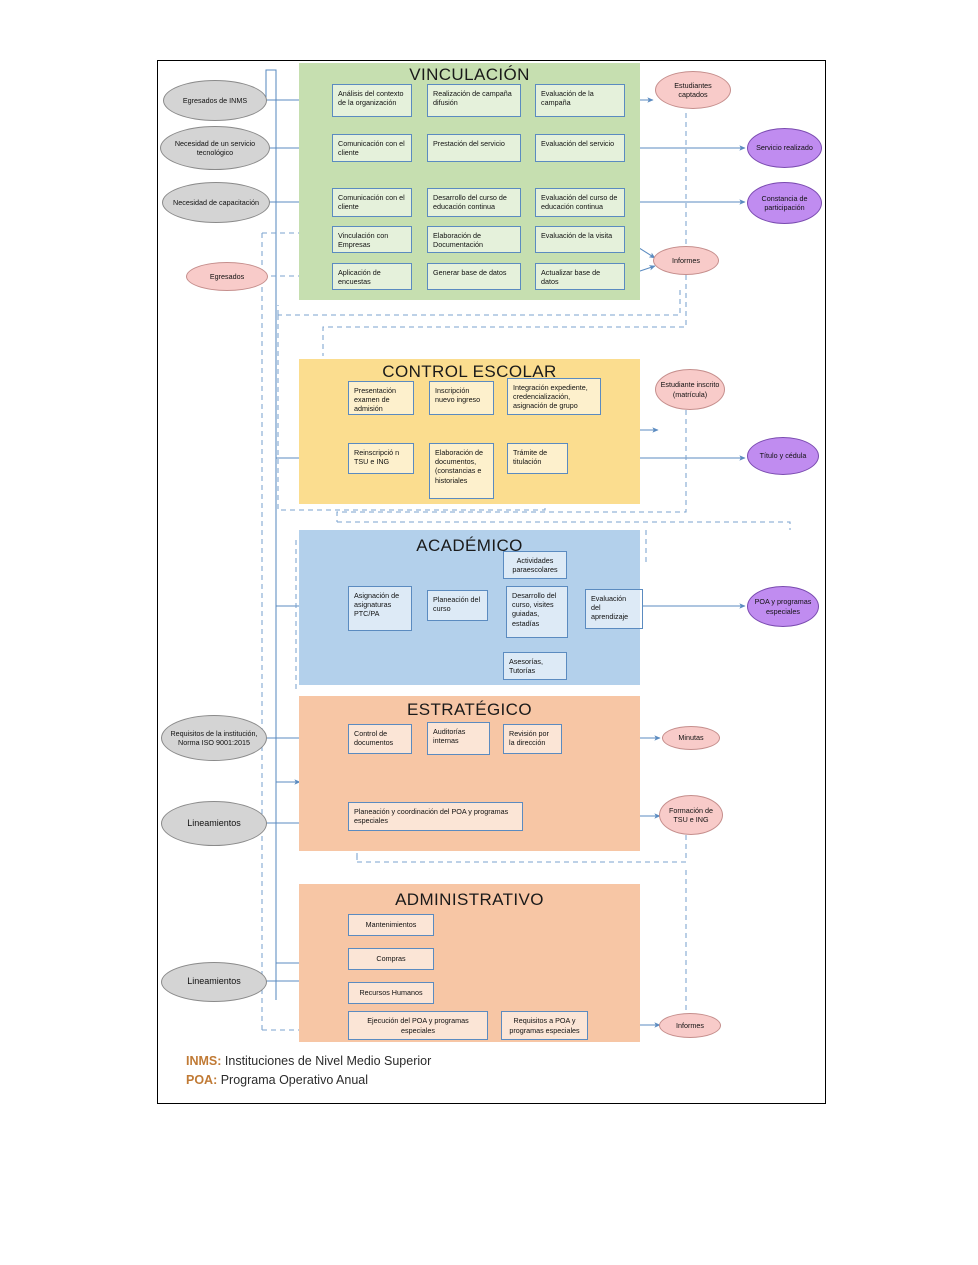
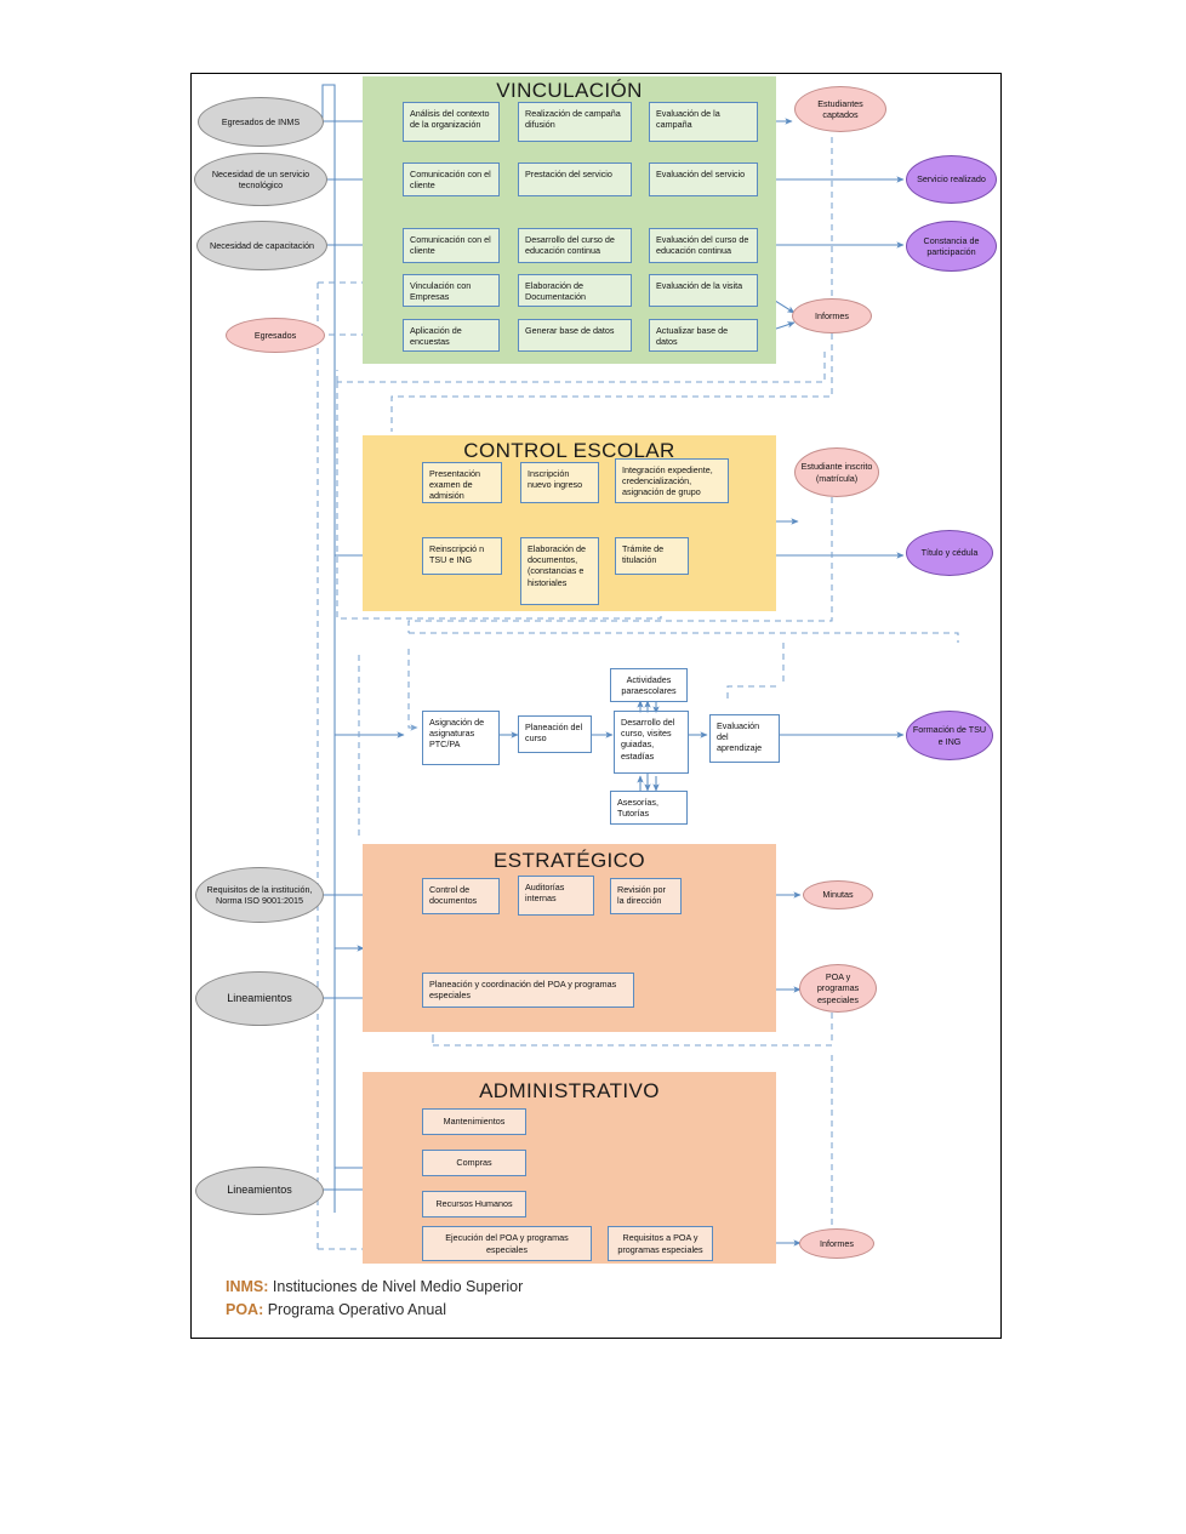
  VINCULACIÓN
  Egresados de INMS
  Necesidad de un servicio tecnológico
  Necesidad de capacitación
  Egresados
  Análisis del contexto de la organización
  Realización de campaña difusión
  Evaluación de la campaña
  Comunicación con el cliente
  Prestación del servicio
  Evaluación del servicio
  Comunicación con el cliente
  Desarrollo del curso de educación continua
  Evaluación del curso de educación continua
  Vinculación con Empresas
  Elaboración de Documentación
  Evaluación de la visita
  Aplicación de encuestas
  Generar base de datos
  Actualizar base de datos
  Estudiantes captados
  Servicio realizado
  Constancia de participación
  Informes
  CONTROL ESCOLAR
  Presentación examen de admisión
  Inscripción nuevo ingreso
  Integración expediente, credencialización, asignación de grupo
  Reinscripció n TSU e ING
  Elaboración de documentos, (constancias e historiales
  Trámite de titulación
  Estudiante inscrito (matrícula)
  Título y cédula
- ACADÉMICO
  Actividades paraescolares
  Asignación de asignaturas PTC/PA
  Planeación del curso
  Desarrollo del curso, visites guiadas, estadías
  Evaluación del aprendizaje
  Asesorías, Tutorías
- POA y programas especiales
+ Formación de TSU e ING
  ESTRATÉGICO
  Requisitos de la institución, Norma ISO 9001:2015
  Lineamientos
  Control de documentos
  Auditorías internas
  Revisión por la dirección
  Planeación y coordinación del POA y programas especiales
  Minutas
- Formación de TSU e ING
+ POA y programas especiales
  ADMINISTRATIVO
  Lineamientos
  Mantenimientos
  Compras
  Recursos Humanos
  Ejecución del POA y programas especiales
  Requisitos a POA y programas especiales
  Informes
  INMS: Instituciones de Nivel Medio Superior
  POA: Programa Operativo Anual
